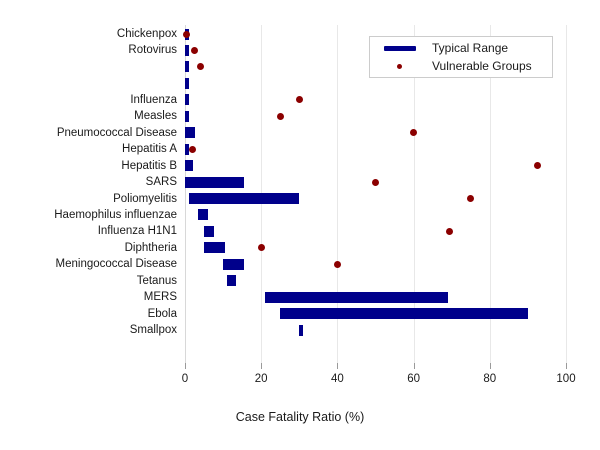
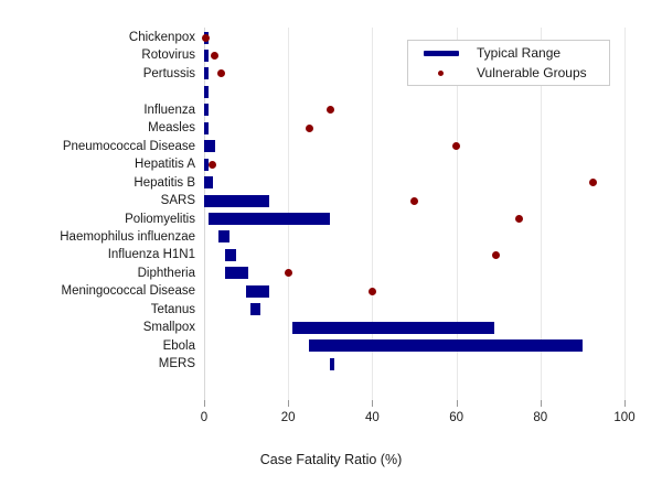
  Chickenpox
  Rotovirus
+ Pertussis
  Influenza
  Measles
  Pneumococcal Disease
  Hepatitis A
  Hepatitis B
  SARS
  Poliomyelitis
  Haemophilus influenzae
  Influenza H1N1
  Diphtheria
  Meningococcal Disease
  Tetanus
- MERS
+ Smallpox
  Ebola
- Smallpox
+ MERS
  0
  20
  40
  60
  80
  100
  Case Fatality Ratio (%)
  Typical Range
  Vulnerable Groups
